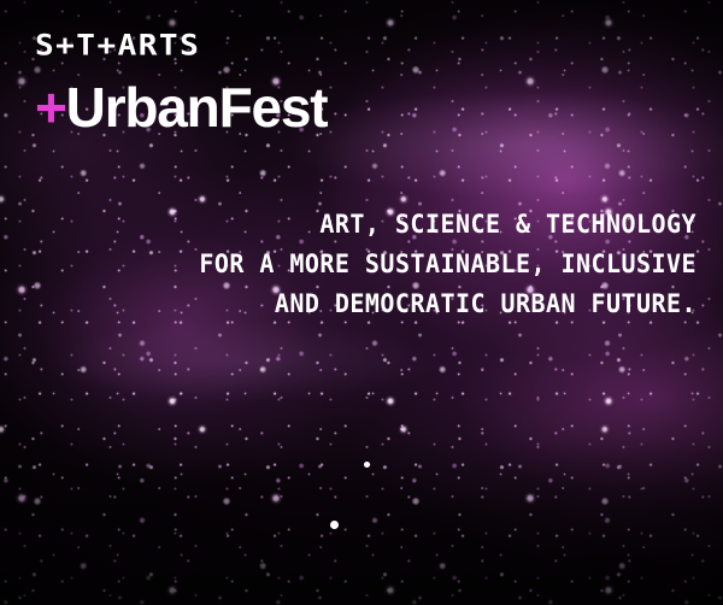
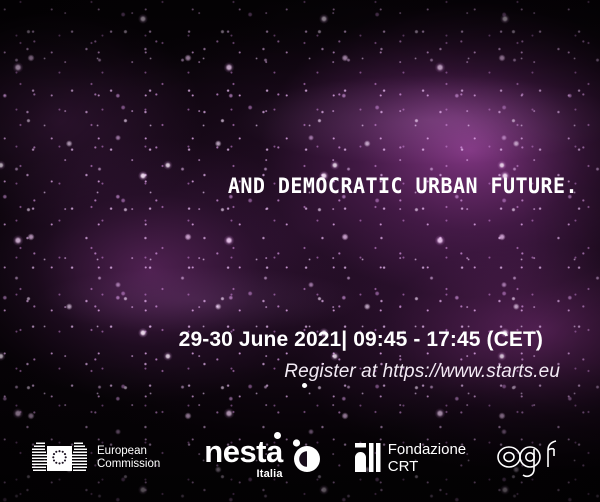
- S+T+ARTS
- +UrbanFest
- ART, SCIENCE & TECHNOLOGY
- FOR A MORE SUSTAINABLE, INCLUSIVE
  AND DEMOCRATIC URBAN FUTURE.
+ 29-30 June 2021| 09:45 - 17:45 (CET)
+ Register at https://www.starts.eu
+ European
+ Commission
+ nesta
+ Italia
+ Fondazione
+ CRT
